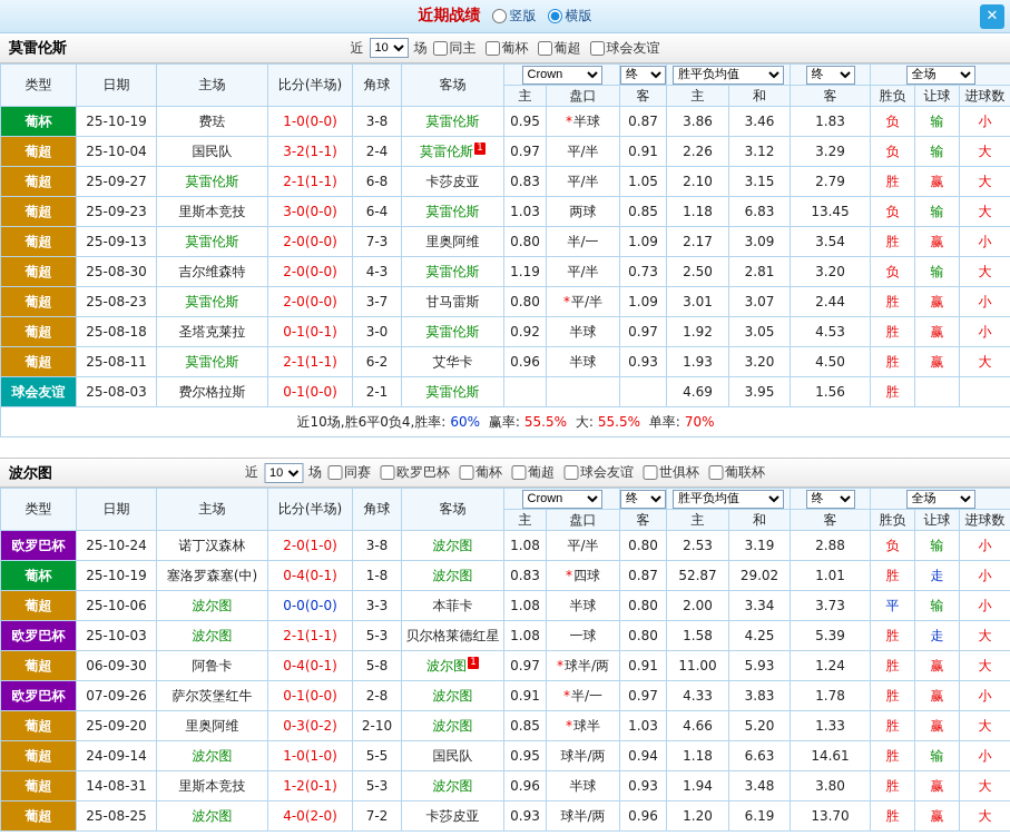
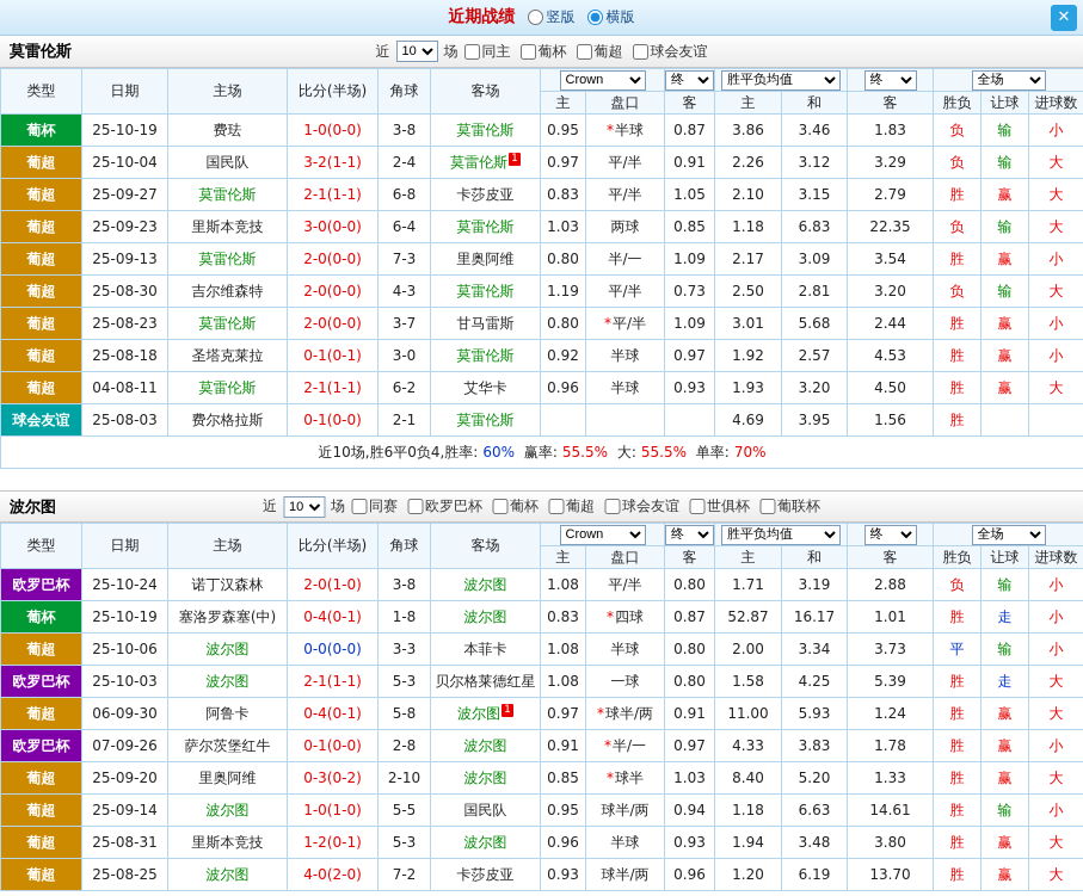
  近期战绩
  竖版
  横版
  ✕
  莫雷伦斯
  近
  10
  场
  同主
  葡杯
  葡超
  球会友谊
  类型	日期	主场	比分(半场)	角球	客场	Crown	终	胜平负均值	终	全场
  主	盘口	客	主	和	客	胜负	让球	进球数
  葡杯	25-10-19	费珐	1-0(0-0)	3-8	莫雷伦斯	0.95	*半球	0.87	3.86	3.46	1.83	负	输	小
  葡超	25-10-04	国民队	3-2(1-1)	2-4	莫雷伦斯 1	0.97	平/半	0.91	2.26	3.12	3.29	负	输	大
  葡超	25-09-27	莫雷伦斯	2-1(1-1)	6-8	卡莎皮亚	0.83	平/半	1.05	2.10	3.15	2.79	胜	赢	大
- 葡超	25-09-23	里斯本竞技	3-0(0-0)	6-4	莫雷伦斯	1.03	两球	0.85	1.18	6.83	13.45	负	输	大
+ 葡超	25-09-23	里斯本竞技	3-0(0-0)	6-4	莫雷伦斯	1.03	两球	0.85	1.18	6.83	22.35	负	输	大
  葡超	25-09-13	莫雷伦斯	2-0(0-0)	7-3	里奥阿维	0.80	半/一	1.09	2.17	3.09	3.54	胜	赢	小
  葡超	25-08-30	吉尔维森特	2-0(0-0)	4-3	莫雷伦斯	1.19	平/半	0.73	2.50	2.81	3.20	负	输	大
- 葡超	25-08-23	莫雷伦斯	2-0(0-0)	3-7	甘马雷斯	0.80	*平/半	1.09	3.01	3.07	2.44	胜	赢	小
+ 葡超	25-08-23	莫雷伦斯	2-0(0-0)	3-7	甘马雷斯	0.80	*平/半	1.09	3.01	5.68	2.44	胜	赢	小
- 葡超	25-08-18	圣塔克莱拉	0-1(0-1)	3-0	莫雷伦斯	0.92	半球	0.97	1.92	3.05	4.53	胜	赢	小
+ 葡超	25-08-18	圣塔克莱拉	0-1(0-1)	3-0	莫雷伦斯	0.92	半球	0.97	1.92	2.57	4.53	胜	赢	小
- 葡超	25-08-11	莫雷伦斯	2-1(1-1)	6-2	艾华卡	0.96	半球	0.93	1.93	3.20	4.50	胜	赢	大
+ 葡超	04-08-11	莫雷伦斯	2-1(1-1)	6-2	艾华卡	0.96	半球	0.93	1.93	3.20	4.50	胜	赢	大
  球会友谊	25-08-03	费尔格拉斯	0-1(0-0)	2-1	莫雷伦斯				4.69	3.95	1.56	胜
  近10场,胜6平0负4,胜率: 60% 赢率: 55.5% 大: 55.5% 单率: 70%
  波尔图
  近
  10
  场
  同赛
  欧罗巴杯
  葡杯
  葡超
  球会友谊
  世俱杯
  葡联杯
  类型	日期	主场	比分(半场)	角球	客场	Crown	终	胜平负均值	终	全场
  主	盘口	客	主	和	客	胜负	让球	进球数
- 欧罗巴杯	25-10-24	诺丁汉森林	2-0(1-0)	3-8	波尔图	1.08	平/半	0.80	2.53	3.19	2.88	负	输	小
+ 欧罗巴杯	25-10-24	诺丁汉森林	2-0(1-0)	3-8	波尔图	1.08	平/半	0.80	1.71	3.19	2.88	负	输	小
- 葡杯	25-10-19	塞洛罗森塞(中)	0-4(0-1)	1-8	波尔图	0.83	*四球	0.87	52.87	29.02	1.01	胜	走	小
+ 葡杯	25-10-19	塞洛罗森塞(中)	0-4(0-1)	1-8	波尔图	0.83	*四球	0.87	52.87	16.17	1.01	胜	走	小
  葡超	25-10-06	波尔图	0-0(0-0)	3-3	本菲卡	1.08	半球	0.80	2.00	3.34	3.73	平	输	小
  欧罗巴杯	25-10-03	波尔图	2-1(1-1)	5-3	贝尔格莱德红星	1.08	一球	0.80	1.58	4.25	5.39	胜	走	大
  葡超	06-09-30	阿鲁卡	0-4(0-1)	5-8	波尔图 1	0.97	*球半/两	0.91	11.00	5.93	1.24	胜	赢	大
  欧罗巴杯	07-09-26	萨尔茨堡红牛	0-1(0-0)	2-8	波尔图	0.91	*半/一	0.97	4.33	3.83	1.78	胜	赢	小
- 葡超	25-09-20	里奥阿维	0-3(0-2)	2-10	波尔图	0.85	*球半	1.03	4.66	5.20	1.33	胜	赢	大
+ 葡超	25-09-20	里奥阿维	0-3(0-2)	2-10	波尔图	0.85	*球半	1.03	8.40	5.20	1.33	胜	赢	大
- 葡超	24-09-14	波尔图	1-0(1-0)	5-5	国民队	0.95	球半/两	0.94	1.18	6.63	14.61	胜	输	小
+ 葡超	25-09-14	波尔图	1-0(1-0)	5-5	国民队	0.95	球半/两	0.94	1.18	6.63	14.61	胜	输	小
- 葡超	14-08-31	里斯本竞技	1-2(0-1)	5-3	波尔图	0.96	半球	0.93	1.94	3.48	3.80	胜	赢	大
+ 葡超	25-08-31	里斯本竞技	1-2(0-1)	5-3	波尔图	0.96	半球	0.93	1.94	3.48	3.80	胜	赢	大
  葡超	25-08-25	波尔图	4-0(2-0)	7-2	卡莎皮亚	0.93	球半/两	0.96	1.20	6.19	13.70	胜	赢	大
